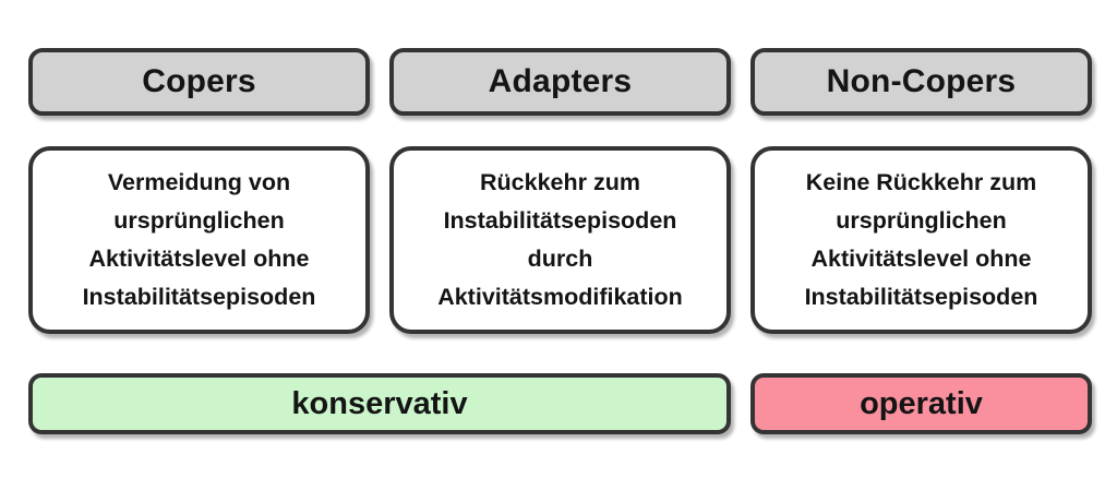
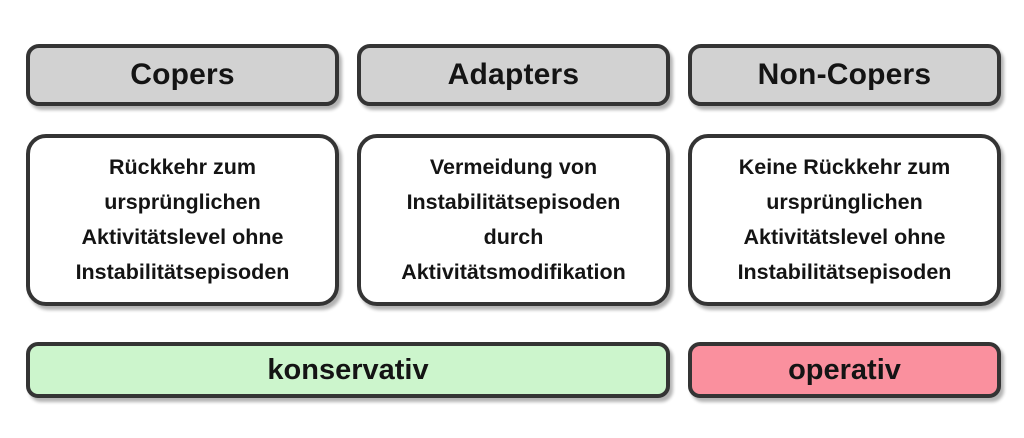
  Copers
  Adapters
  Non-Copers
- Vermeidung von
+ Rückkehr zum
  ursprünglichen
  Aktivitätslevel ohne
  Instabilitätsepisoden
- Rückkehr zum
+ Vermeidung von
  Instabilitätsepisoden
  durch
  Aktivitätsmodifikation
  Keine Rückkehr zum
  ursprünglichen
  Aktivitätslevel ohne
  Instabilitätsepisoden
  konservativ
  operativ
